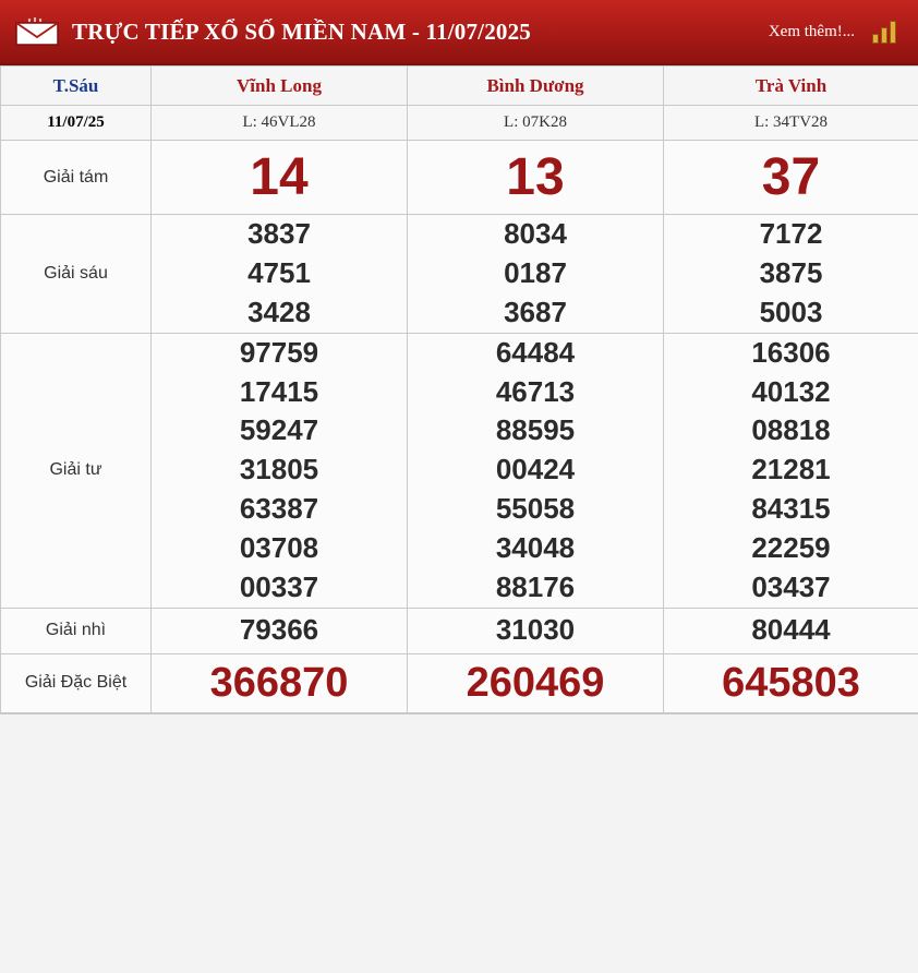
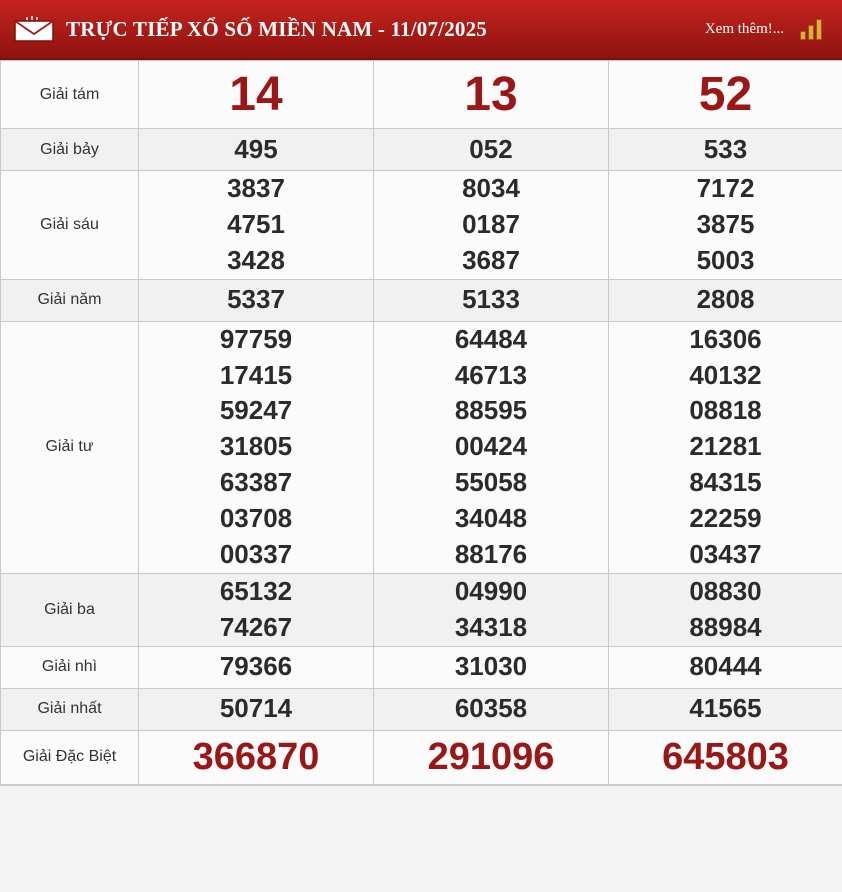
  TRỰC TIẾP XỔ SỐ MIỀN NAM - 11/07/2025
  Xem thêm!...
- T.Sáu	Vĩnh Long	Bình Dương	Trà Vinh
- 11/07/25	L: 46VL28	L: 07K28	L: 34TV28
- Giải tám	14	13	37
+ Giải tám	14	13	52
+ Giải bảy	495	052	533
  Giải sáu	383747513428	803401873687	717238755003
+ Giải năm	5337	5133	2808
  Giải tư	97759174155924731805633870370800337	64484467138859500424550583404888176	16306401320881821281843152225903437
+ Giải ba	6513274267	0499034318	0883088984
  Giải nhì	79366	31030	80444
+ Giải nhất	50714	60358	41565
- Giải Đặc Biệt	366870	260469	645803
+ Giải Đặc Biệt	366870	291096	645803
